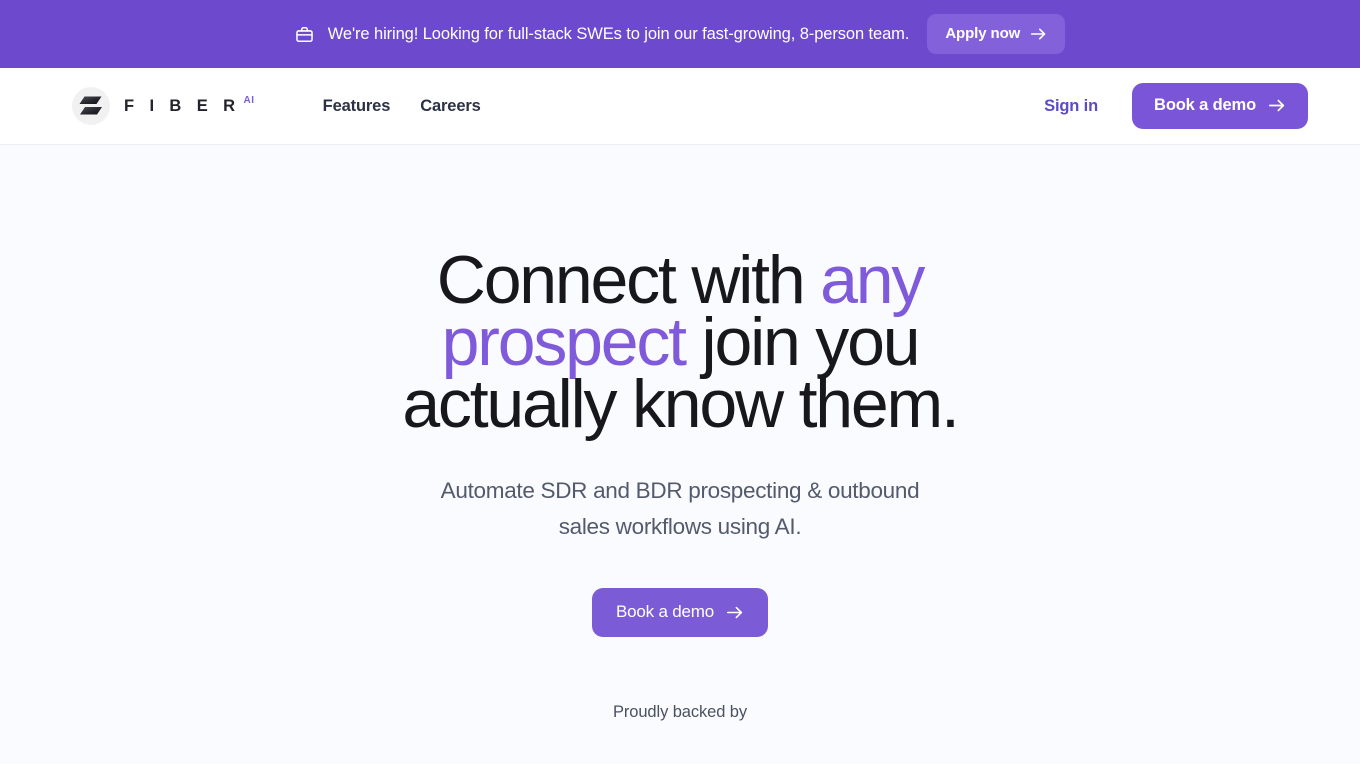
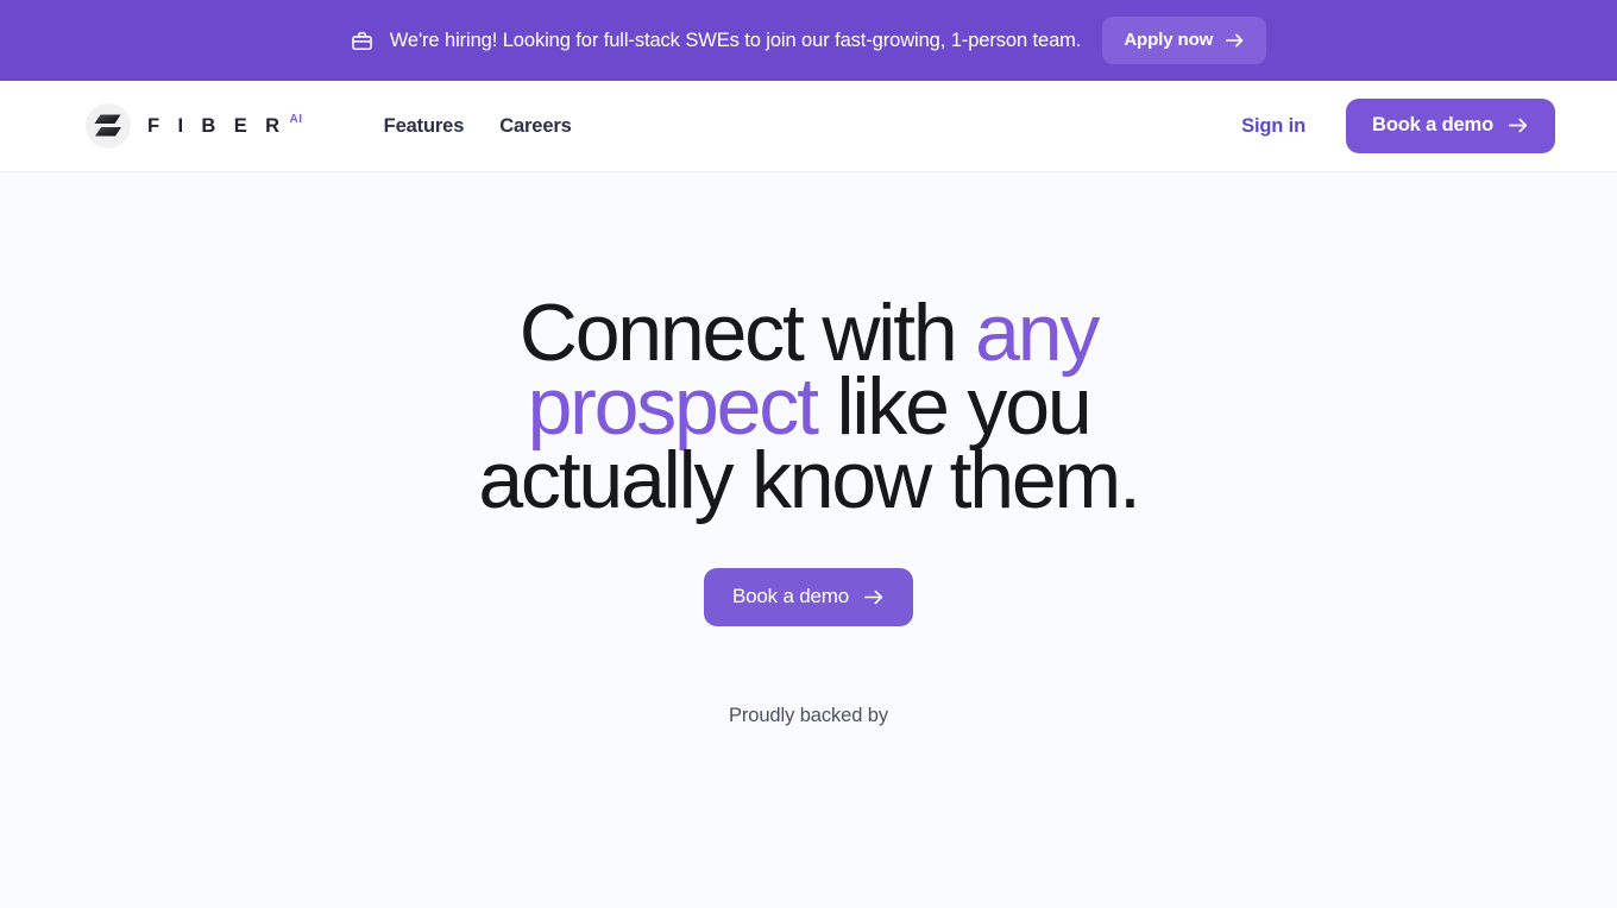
- We're hiring! Looking for full-stack SWEs to join our fast-growing, 8-person team.
+ We're hiring! Looking for full-stack SWEs to join our fast-growing, 1-person team.
  Apply now
  F I B E R
  AI
  Features
  Careers
  Sign in
  Book a demo
- Connect with any prospect join you actually know them.
+ Connect with any prospect like you actually know them.
- Automate SDR and BDR prospecting & outbound sales workflows using AI.
  Book a demo
  Proudly backed by
